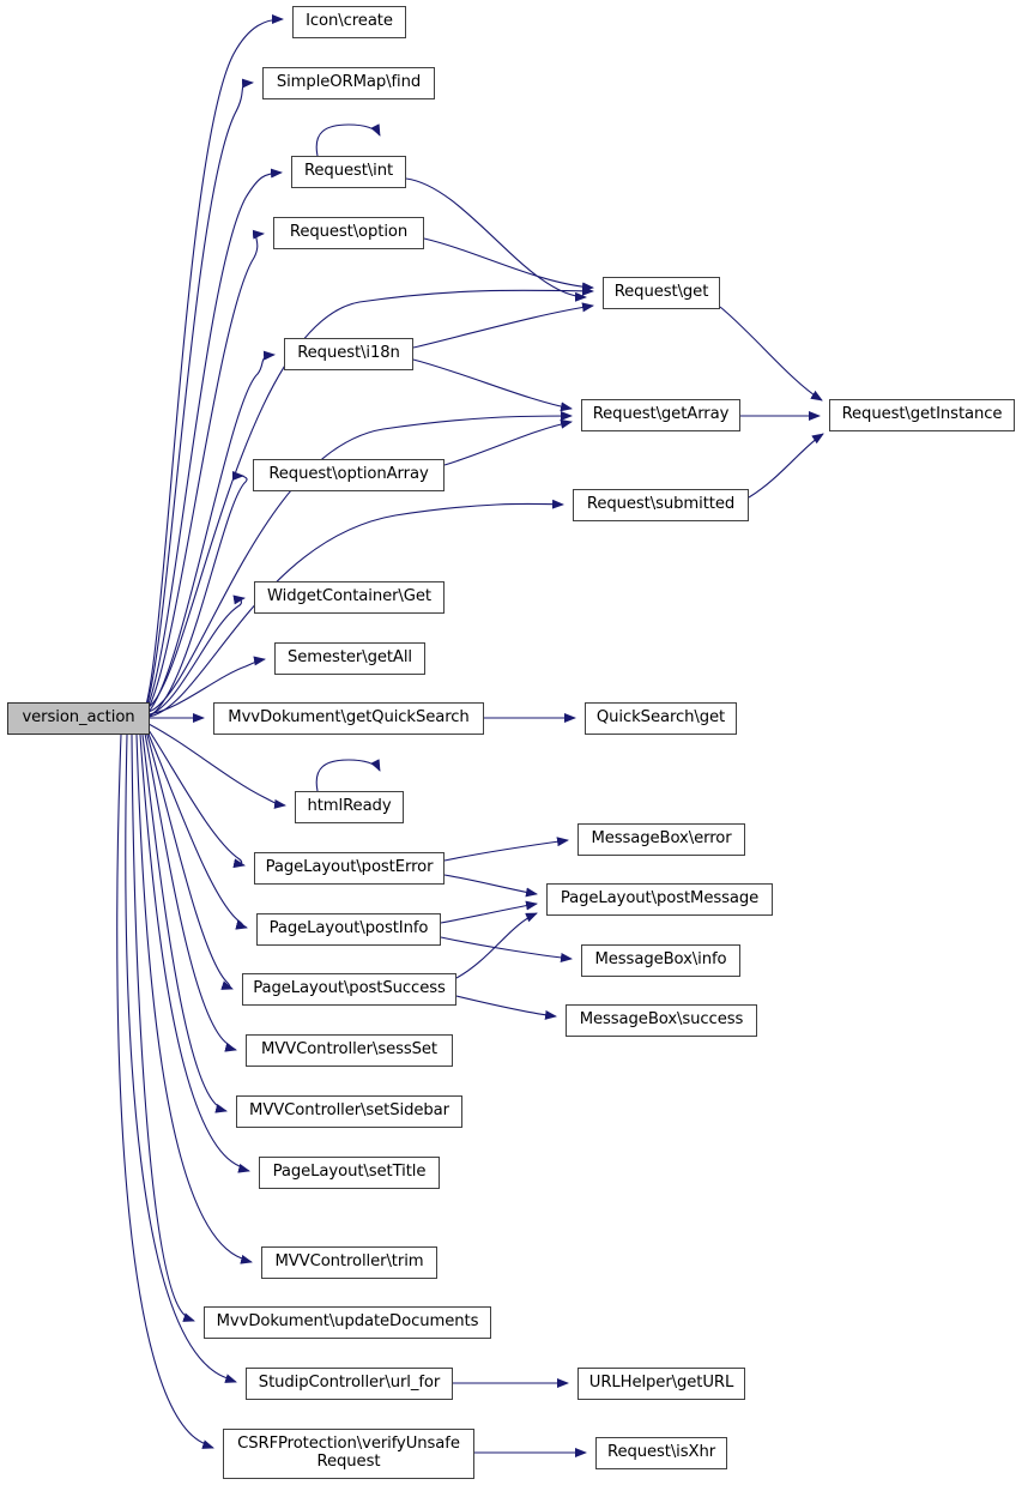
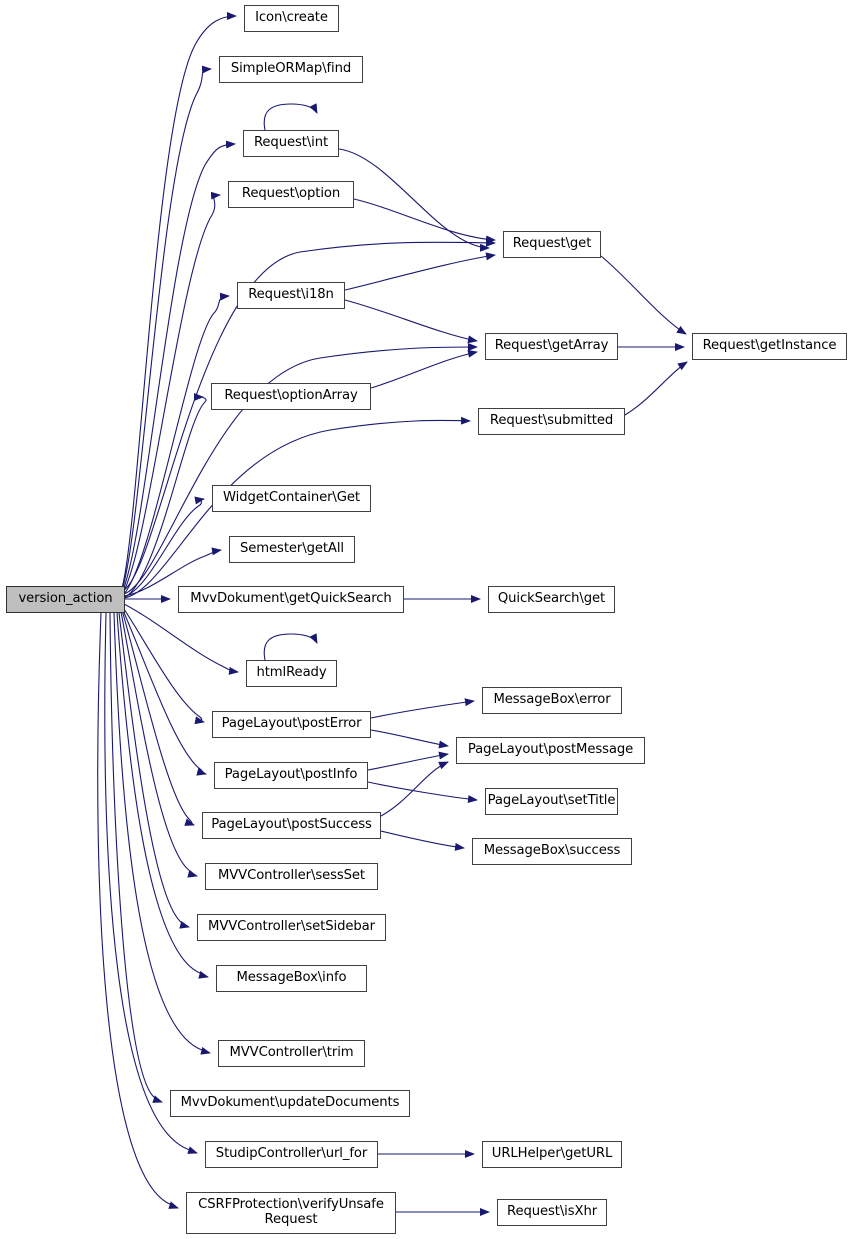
  version_action
  Icon\create
  SimpleORMap\find
  Request\int
  Request\option
  Request\get
  Request\i18n
  Request\getArray
  Request\getInstance
  Request\optionArray
  Request\submitted
  WidgetContainer\Get
  Semester\getAll
  MvvDokument\getQuickSearch
  QuickSearch\get
  htmlReady
  MessageBox\error
  PageLayout\postError
  PageLayout\postMessage
  PageLayout\postInfo
- MessageBox\info
+ PageLayout\setTitle
  PageLayout\postSuccess
  MessageBox\success
  MVVController\sessSet
  MVVController\setSidebar
- PageLayout\setTitle
+ MessageBox\info
  MVVController\trim
  MvvDokument\updateDocuments
  StudipController\url_for
  URLHelper\getURL
  CSRFProtection\verifyUnsafe
  Request
  Request\isXhr
